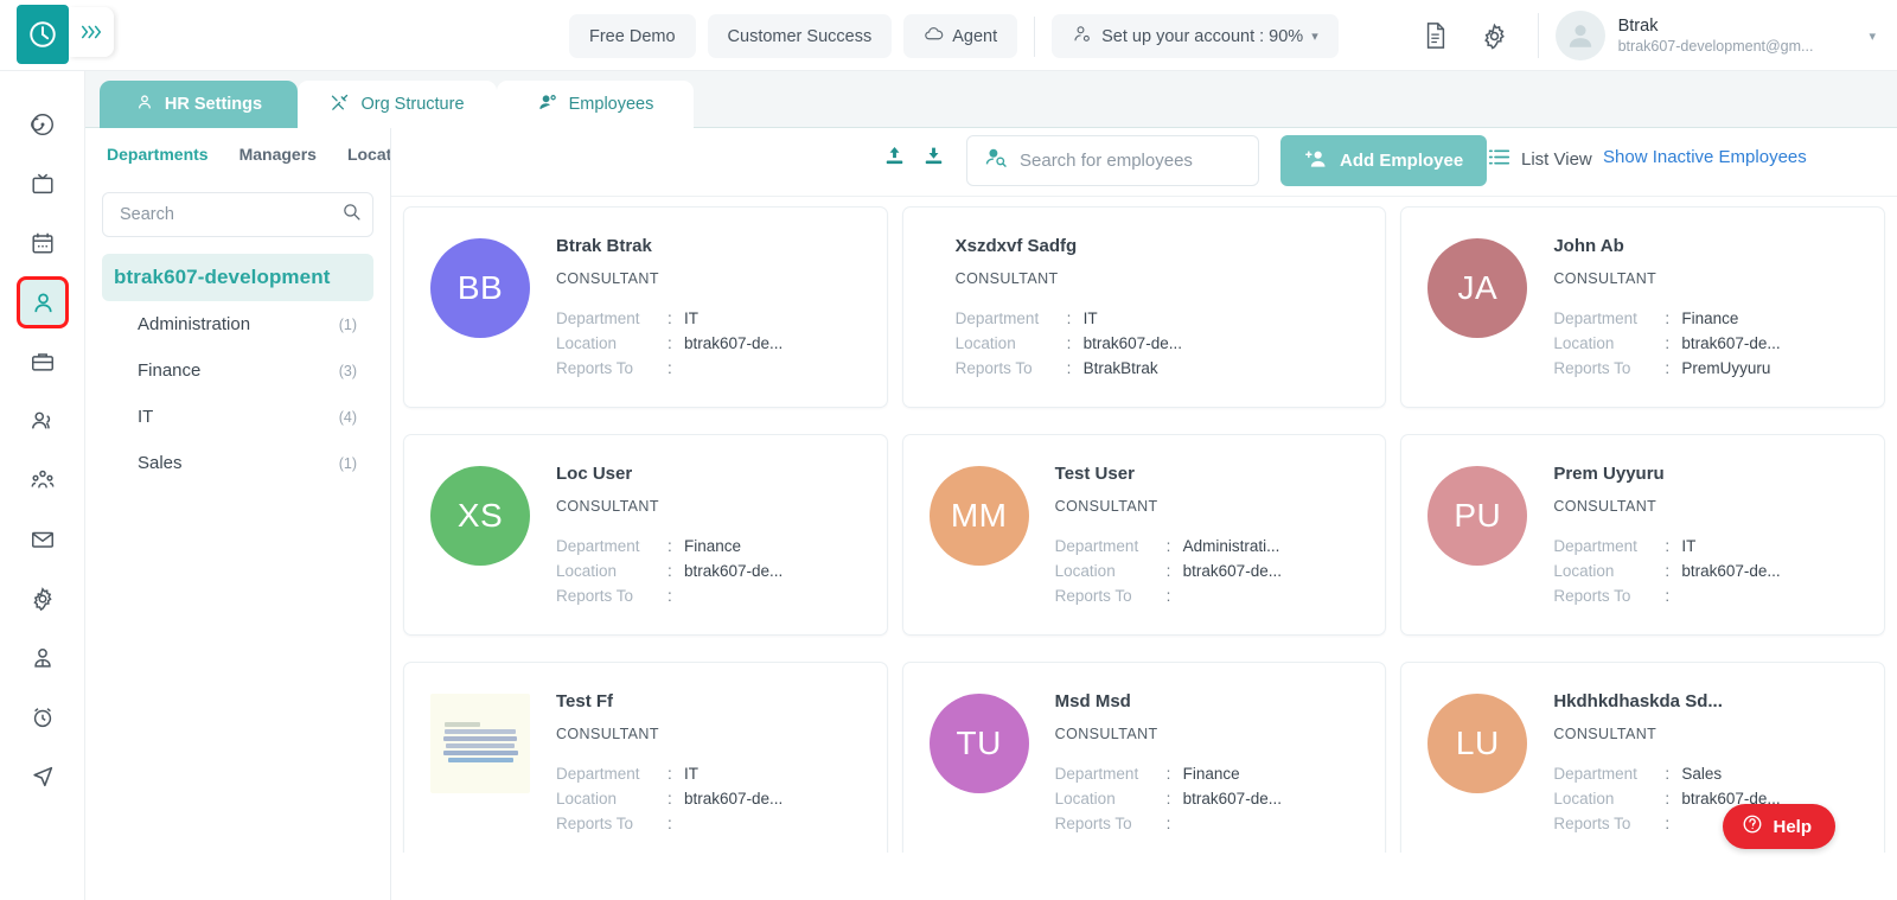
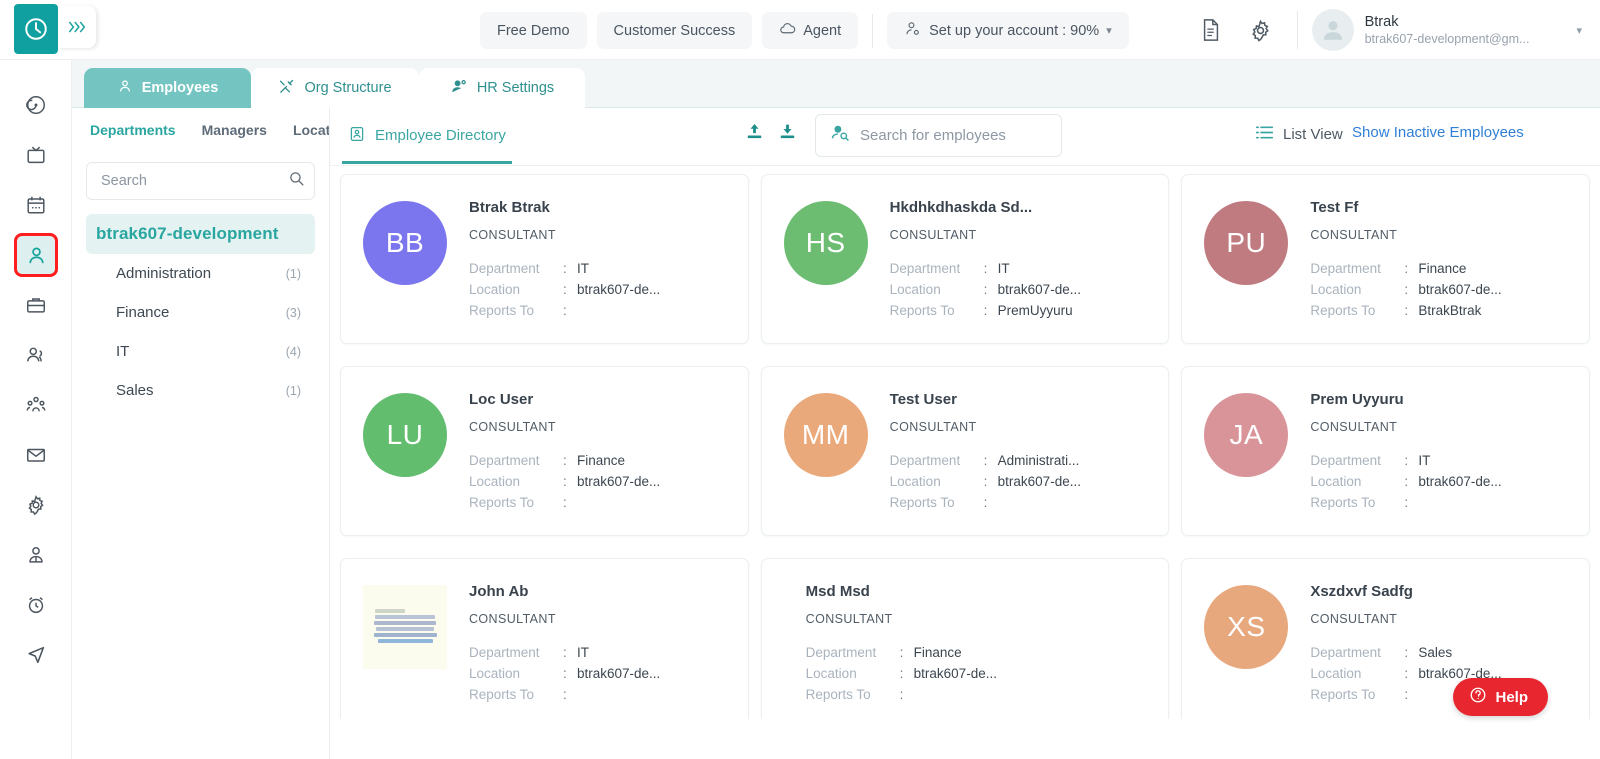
  Free Demo
  Customer Success
  Agent
  Set up your account : 90%
  ▾
  Btrak
  btrak607-development@gm...
  ▾
- HR Settings
+ Employees
  Org Structure
- Employees
+ HR Settings
  Departments
  Managers
  Search
  btrak607-development
  Administration
  (1)
  Finance
  (3)
  IT
  (4)
  Sales
  (1)
+ Employee Directory
  Search for employees
- Add Employee
  List View
  Show Inactive Employees
  BB
  Btrak Btrak
  CONSULTANT
  Department
  :
  IT
  Location
  :
  btrak607-de...
  Reports To
  :
+ HS
- Xszdxvf Sadfg
+ Hkdhkdhaskda Sd...
  CONSULTANT
  Department
  :
  IT
  Location
  :
  btrak607-de...
  Reports To
  :
- BtrakBtrak
+ PremUyyuru
- JA
+ PU
- John Ab
+ Test Ff
  CONSULTANT
  Department
  :
  Finance
  Location
  :
  btrak607-de...
  Reports To
  :
- PremUyyuru
+ BtrakBtrak
- XS
+ LU
  Loc User
  CONSULTANT
  Department
  :
  Finance
  Location
  :
  btrak607-de...
  Reports To
  :
  MM
  Test User
  CONSULTANT
  Department
  :
  Administrati...
  Location
  :
  btrak607-de...
  Reports To
  :
- PU
+ JA
  Prem Uyyuru
  CONSULTANT
  Department
  :
  IT
  Location
  :
  btrak607-de...
  Reports To
  :
- Test Ff
+ John Ab
  CONSULTANT
  Department
  :
  IT
  Location
  :
  btrak607-de...
  Reports To
  :
- TU
  Msd Msd
  CONSULTANT
  Department
  :
  Finance
  Location
  :
  btrak607-de...
  Reports To
  :
- LU
+ XS
- Hkdhkdhaskda Sd...
+ Xszdxvf Sadfg
  CONSULTANT
  Department
  :
  Sales
  Location
  :
  btrak607-de...
  Reports To
  :
  Help
